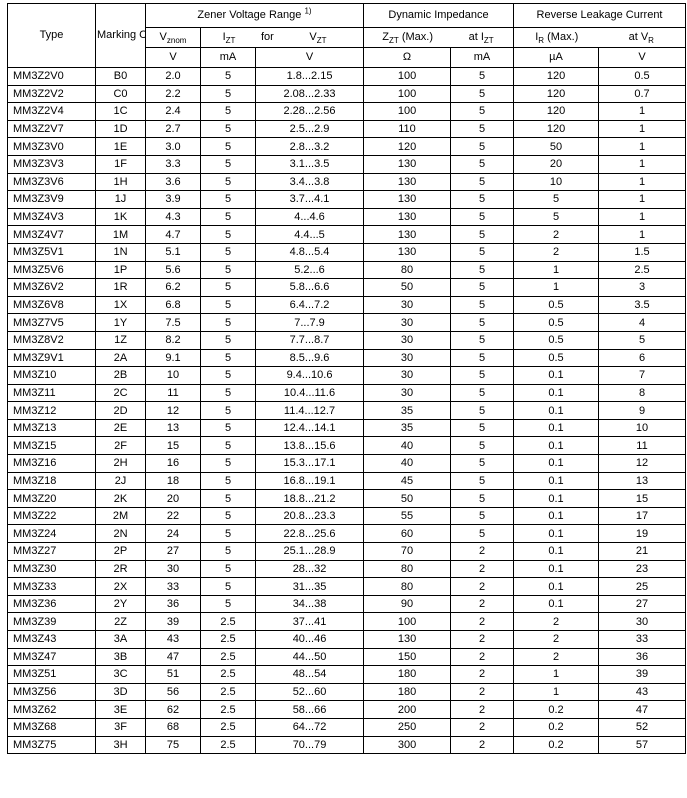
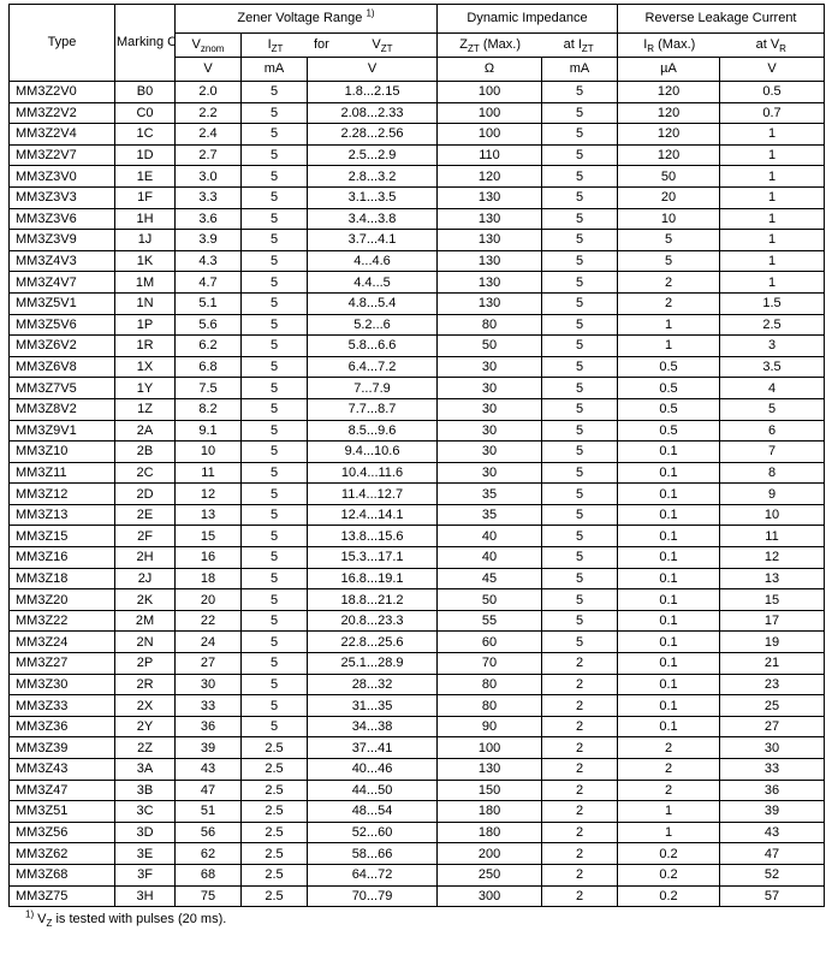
  Type	Marking C	Zener Voltage Range 1)	Dynamic Impedance	Reverse Leakage Current
  Vznom	IZT for VZT	ZZT (Max.) at IZT	IR (Max.) at VR
  V	mA	V	Ω	mA	µA	V
  MM3Z2V0	B0	2.0	5	1.8...2.15	100	5	120	0.5
  MM3Z2V2	C0	2.2	5	2.08...2.33	100	5	120	0.7
  MM3Z2V4	1C	2.4	5	2.28...2.56	100	5	120	1
  MM3Z2V7	1D	2.7	5	2.5...2.9	110	5	120	1
  MM3Z3V0	1E	3.0	5	2.8...3.2	120	5	50	1
  MM3Z3V3	1F	3.3	5	3.1...3.5	130	5	20	1
  MM3Z3V6	1H	3.6	5	3.4...3.8	130	5	10	1
  MM3Z3V9	1J	3.9	5	3.7...4.1	130	5	5	1
  MM3Z4V3	1K	4.3	5	4...4.6	130	5	5	1
  MM3Z4V7	1M	4.7	5	4.4...5	130	5	2	1
  MM3Z5V1	1N	5.1	5	4.8...5.4	130	5	2	1.5
  MM3Z5V6	1P	5.6	5	5.2...6	80	5	1	2.5
  MM3Z6V2	1R	6.2	5	5.8...6.6	50	5	1	3
  MM3Z6V8	1X	6.8	5	6.4...7.2	30	5	0.5	3.5
  MM3Z7V5	1Y	7.5	5	7...7.9	30	5	0.5	4
  MM3Z8V2	1Z	8.2	5	7.7...8.7	30	5	0.5	5
  MM3Z9V1	2A	9.1	5	8.5...9.6	30	5	0.5	6
  MM3Z10	2B	10	5	9.4...10.6	30	5	0.1	7
  MM3Z11	2C	11	5	10.4...11.6	30	5	0.1	8
  MM3Z12	2D	12	5	11.4...12.7	35	5	0.1	9
  MM3Z13	2E	13	5	12.4...14.1	35	5	0.1	10
  MM3Z15	2F	15	5	13.8...15.6	40	5	0.1	11
  MM3Z16	2H	16	5	15.3...17.1	40	5	0.1	12
  MM3Z18	2J	18	5	16.8...19.1	45	5	0.1	13
  MM3Z20	2K	20	5	18.8...21.2	50	5	0.1	15
  MM3Z22	2M	22	5	20.8...23.3	55	5	0.1	17
  MM3Z24	2N	24	5	22.8...25.6	60	5	0.1	19
  MM3Z27	2P	27	5	25.1...28.9	70	2	0.1	21
  MM3Z30	2R	30	5	28...32	80	2	0.1	23
  MM3Z33	2X	33	5	31...35	80	2	0.1	25
  MM3Z36	2Y	36	5	34...38	90	2	0.1	27
  MM3Z39	2Z	39	2.5	37...41	100	2	2	30
  MM3Z43	3A	43	2.5	40...46	130	2	2	33
  MM3Z47	3B	47	2.5	44...50	150	2	2	36
  MM3Z51	3C	51	2.5	48...54	180	2	1	39
  MM3Z56	3D	56	2.5	52...60	180	2	1	43
  MM3Z62	3E	62	2.5	58...66	200	2	0.2	47
  MM3Z68	3F	68	2.5	64...72	250	2	0.2	52
  MM3Z75	3H	75	2.5	70...79	300	2	0.2	57
+ 1) VZ is tested with pulses (20 ms).
